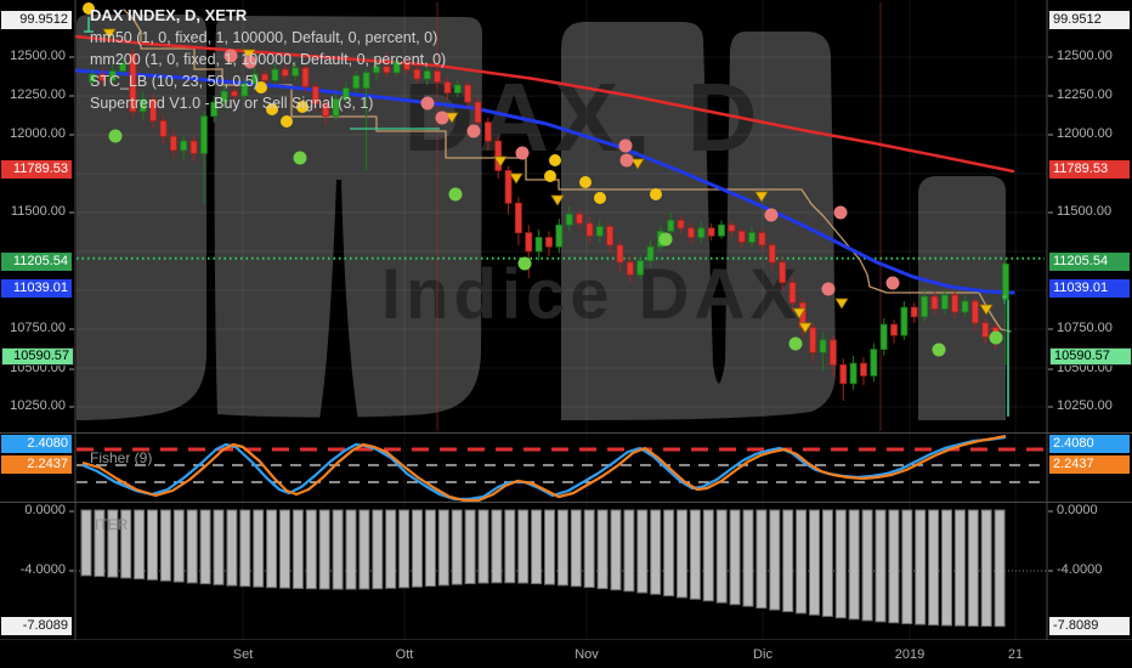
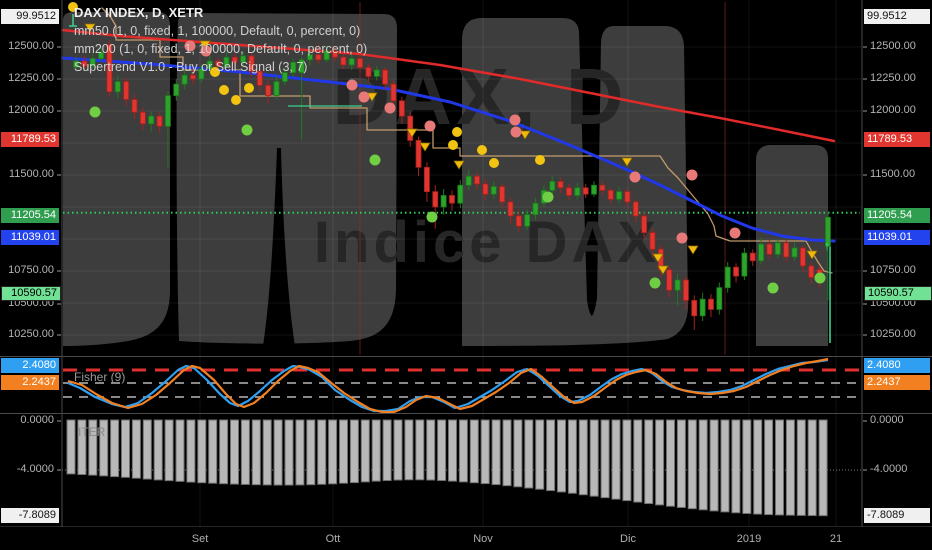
  Indice DAX
  ↑
  DAX INDEX, D, XETR
  mm50 (1, 0, fixed, 1, 100000, Default, 0, percent, 0)
  mm200 (1, 0, fixed, 1, 100000, Default, 0, percent, 0)
- STC_LB (10, 23, 50, 0.5)
- Supertrend V1.0 - Buy or Sell Signal (3, 1)
+ Supertrend V1.0 - Buy or Sell Signal (3, 7)
  Fisher (9)
  ITER
  12500.00
  12250.00
  12000.00
  11500.00
  10750.00
  10500.00
  10250.00
  0.0000
  -4.0000
  99.9512
  11789.53
  11205.54
  11039.01
  10590.57
  2.4080
  2.2437
  -7.8089
  12500.00
  12250.00
  12000.00
  11500.00
  10750.00
  10500.00
  10250.00
  0.0000
  -4.0000
  99.9512
  11789.53
  11205.54
  11039.01
  10590.57
  2.4080
  2.2437
  -7.8089
  Set
  Ott
  Nov
  Dic
  2019
  21
